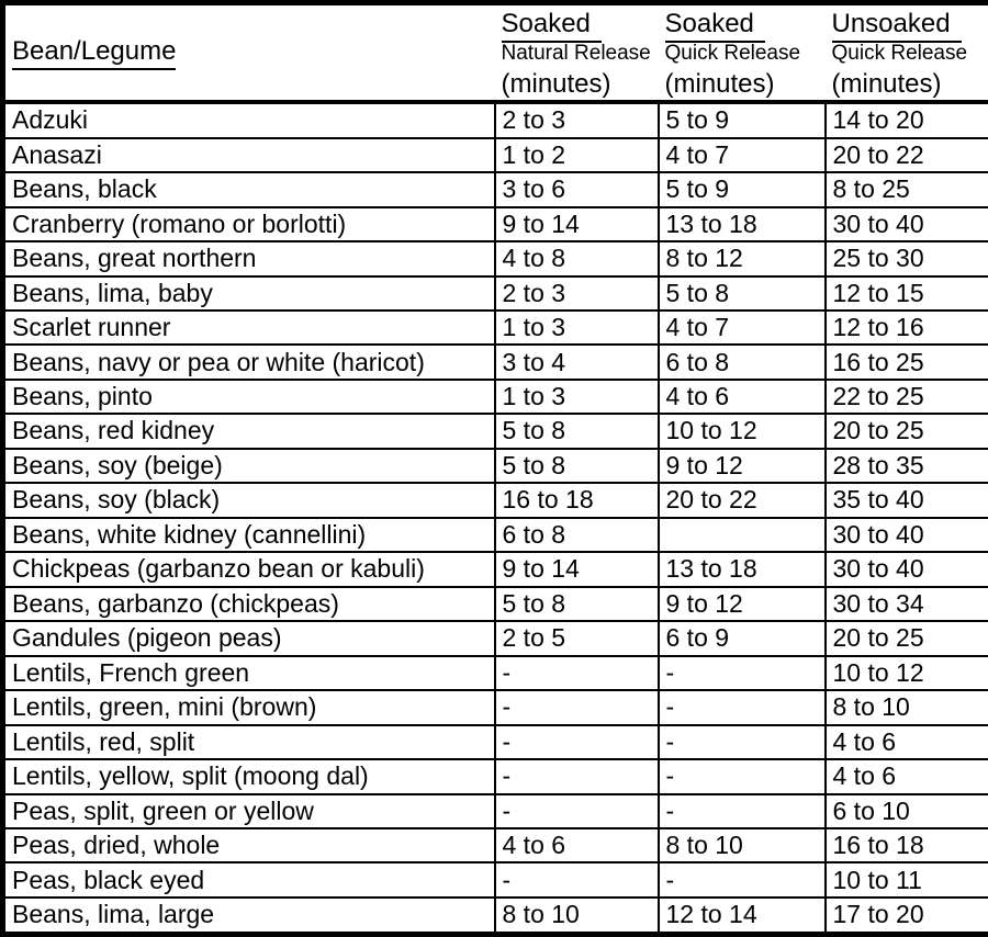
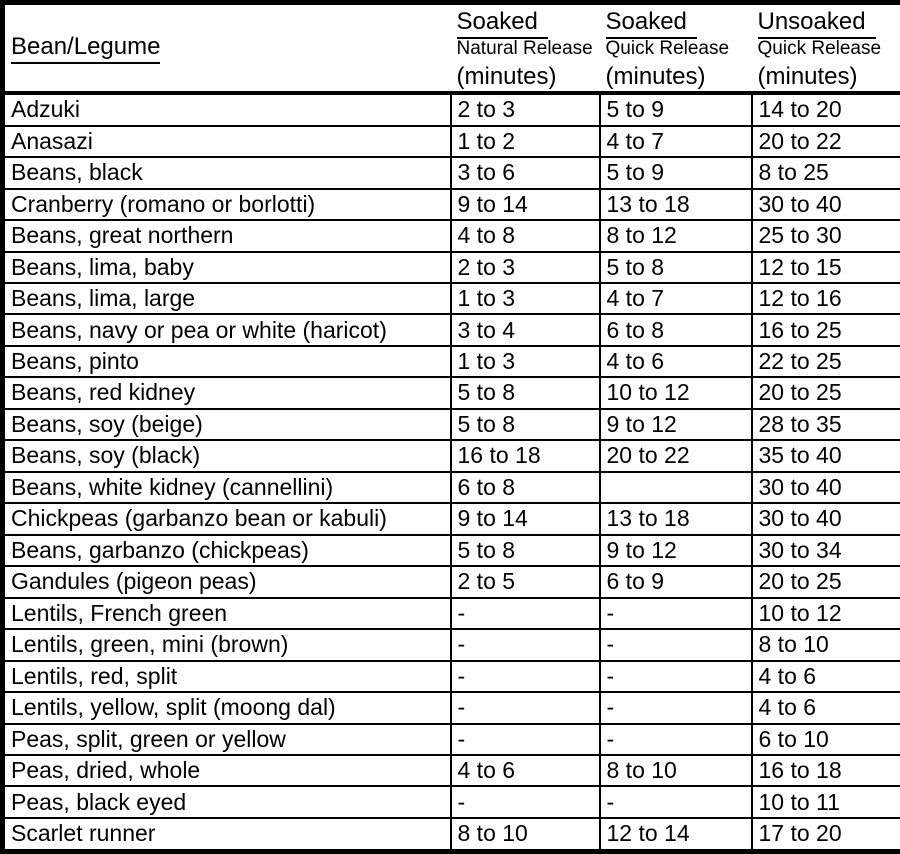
  Bean/Legume	Soaked Natural Release (minutes)	Soaked Quick Release (minutes)	Unsoaked Quick Release (minutes)
  Adzuki	2 to 3	5 to 9	14 to 20
  Anasazi	1 to 2	4 to 7	20 to 22
  Beans, black	3 to 6	5 to 9	8 to 25
  Cranberry (romano or borlotti)	9 to 14	13 to 18	30 to 40
  Beans, great northern	4 to 8	8 to 12	25 to 30
  Beans, lima, baby	2 to 3	5 to 8	12 to 15
- Scarlet runner	1 to 3	4 to 7	12 to 16
+ Beans, lima, large	1 to 3	4 to 7	12 to 16
  Beans, navy or pea or white (haricot)	3 to 4	6 to 8	16 to 25
  Beans, pinto	1 to 3	4 to 6	22 to 25
  Beans, red kidney	5 to 8	10 to 12	20 to 25
  Beans, soy (beige)	5 to 8	9 to 12	28 to 35
  Beans, soy (black)	16 to 18	20 to 22	35 to 40
  Beans, white kidney (cannellini)	6 to 8		30 to 40
  Chickpeas (garbanzo bean or kabuli)	9 to 14	13 to 18	30 to 40
  Beans, garbanzo (chickpeas)	5 to 8	9 to 12	30 to 34
  Gandules (pigeon peas)	2 to 5	6 to 9	20 to 25
  Lentils, French green	-	-	10 to 12
  Lentils, green, mini (brown)	-	-	8 to 10
  Lentils, red, split	-	-	4 to 6
  Lentils, yellow, split (moong dal)	-	-	4 to 6
  Peas, split, green or yellow	-	-	6 to 10
  Peas, dried, whole	4 to 6	8 to 10	16 to 18
  Peas, black eyed	-	-	10 to 11
- Beans, lima, large	8 to 10	12 to 14	17 to 20
+ Scarlet runner	8 to 10	12 to 14	17 to 20
